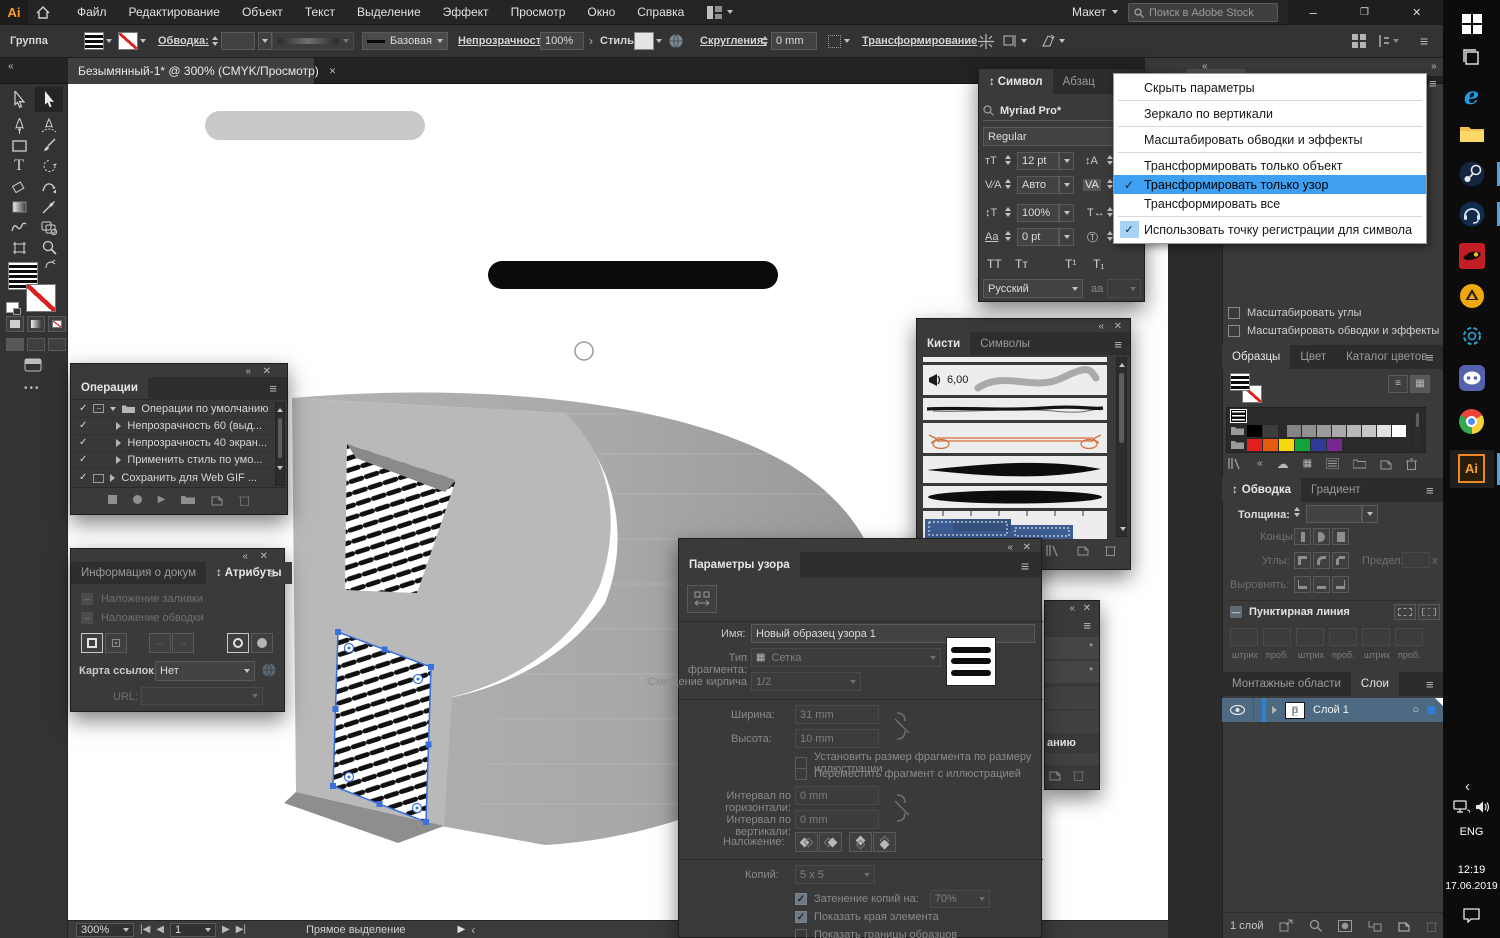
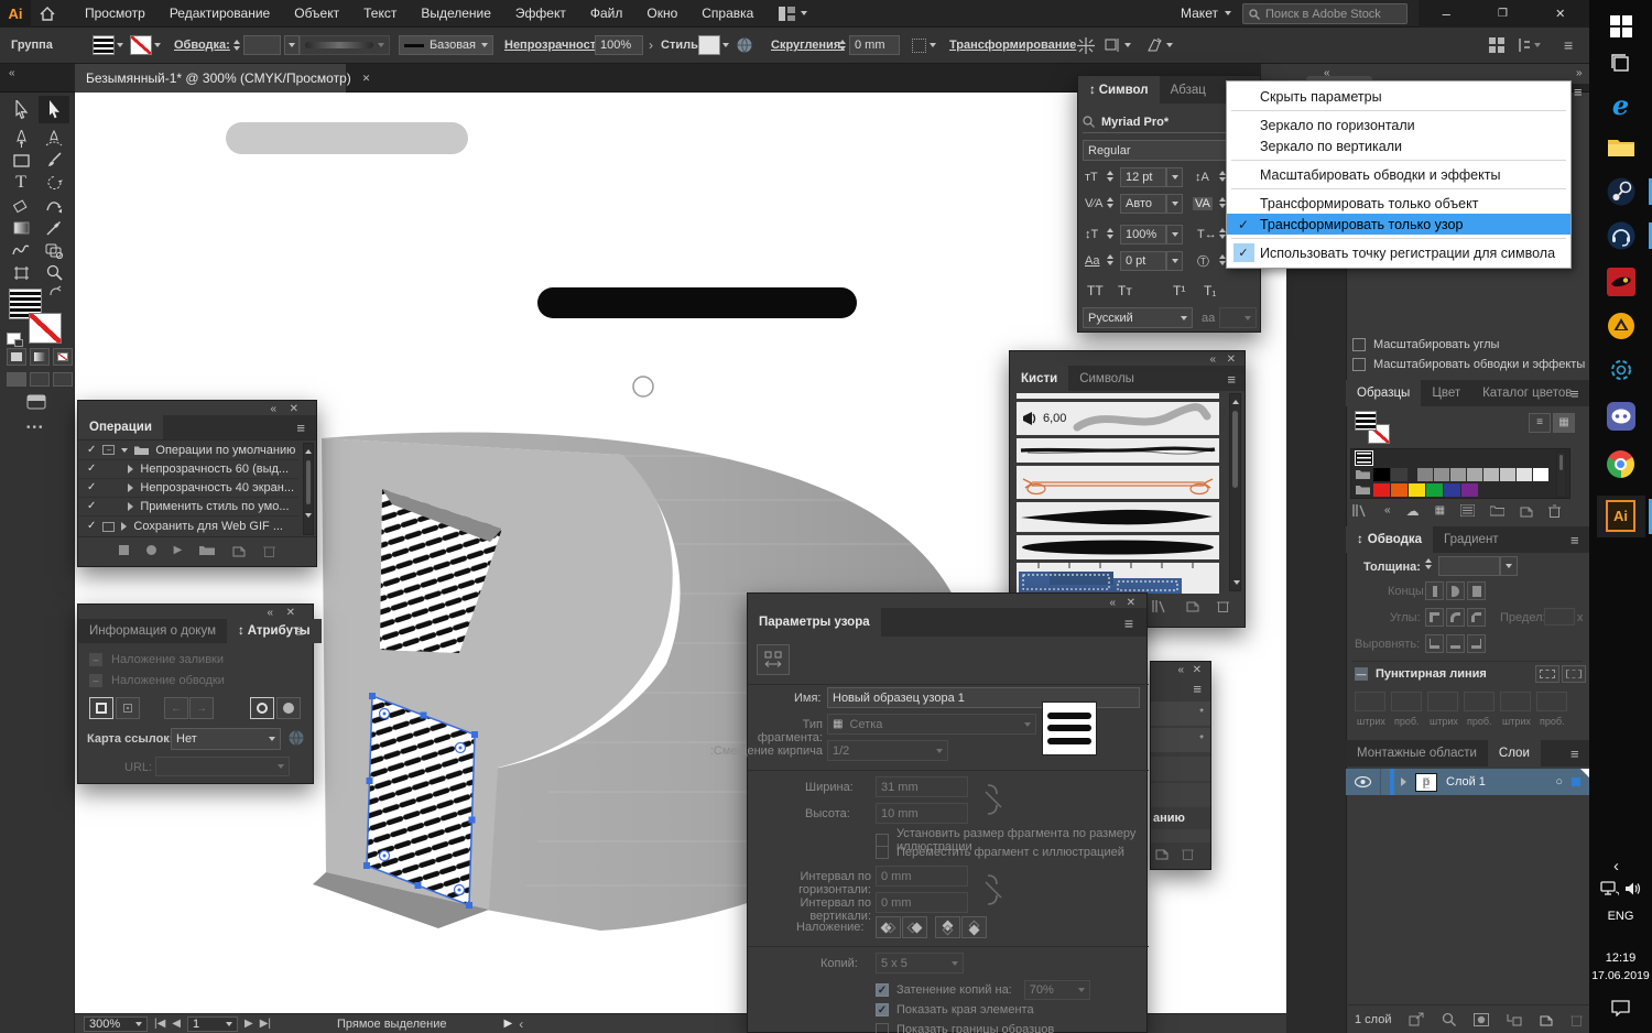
  Ai
- Файл
+ Просмотр
  Редактирование
  Объект
  Текст
  Выделение
  Эффект
- Просмотр
+ Файл
  Окно
  Справка
  Макет
  Поиск в Adobe Stock
  –
  ❐
  ✕
  Группа
  Обводка:
  Базовая
  Непрозрачност
  100%
  ›
  Стиль
  Скругления:
  0 mm
  Трансформирование
  ≡
  «
  Безымянный-1* @ 300% (CMYK/Просмотр)
  ✕
  T
  •••
  300%
  |◀
  ◀
  1
  ▶
  ▶|
  Прямое выделение
  ▶
  ‹
  «
  »
  ≡
  Масштабировать углы
  Масштабировать обводки и эффекты
  Образцы
  Цвет
  Каталог цветов
  ≡
  ≡
  ▦
  «
  ☁
  ▦
  ↕
  Обводка
  Градиент
  ≡
  Толщина:
  Концы
  Углы:
  Предел
  x
  Выровнять:
  —
  Пунктирная линия
  штрих
  проб.
  штрих
  проб.
  штрих
  проб.
  Монтажные области
  Слои
  ≡
  p
  Слой 1
  ○
  1 слой
  «
  ✕
  Операции
  ≡
  ✓
  Операции по умолчанию
  ✓
  Непрозрачность 60 (выд...
  ✓
  Непрозрачность 40 экран...
  ✓
  Применить стиль по умо...
  ✓
  Сохранить для Web GIF ...
  ▶
  «
  ✕
  Информация о докум
  ↕
  Атрибуты
  ≡
  –
  Наложение заливки
  –
  Наложение обводки
  ←
  →
  Карта ссылок
  Нет
  URL:
  «
  ✕
  Кисти
  Символы
  ≡
  6,00
  «
  ✕
  ≡
  *
  *
  анию
  «
  ✕
  Параметры узора
  ≡
  Имя:
  Новый образец узора 1
  Тип фрагмента:
  ▦
  Сетка
  Смещение кирпича:
  1/2
  Ширина:
  31 mm
  Высота:
  10 mm
  Установить размер фрагмента по размеру иллюстрации
  Переместить фрагмент с иллюстрацией
  Интервал по горизонтали:
  0 mm
  Интервал по вертикали:
  0 mm
  Наложение:
  Копий:
  5 x 5
  ✓
  Затенение копий на:
  70%
  ✓
  Показать края элемента
  Показать границы образцов
  ↕
  Символ
  Абзац
  Myriad Pro*
  Regular
  тT
  12 pt
  ↕A
  V⁄A
  Авто
  VA
  ↕T
  100%
  T↔
  Aa
  0 pt
  Ⓣ
  TT
  Tт
  T¹
  T₁
  Русский
  aa
  Скрыть параметры
+ Зеркало по горизонтали
  Зеркало по вертикали
  Масштабировать обводки и эффекты
  Трансформировать только объект
  ✓
  Трансформировать только узор
- Трансформировать все
  ✓
  Использовать точку регистрации для символа
  e
  Ai
  ‹
  ENG
  12:19
  17.06.2019
